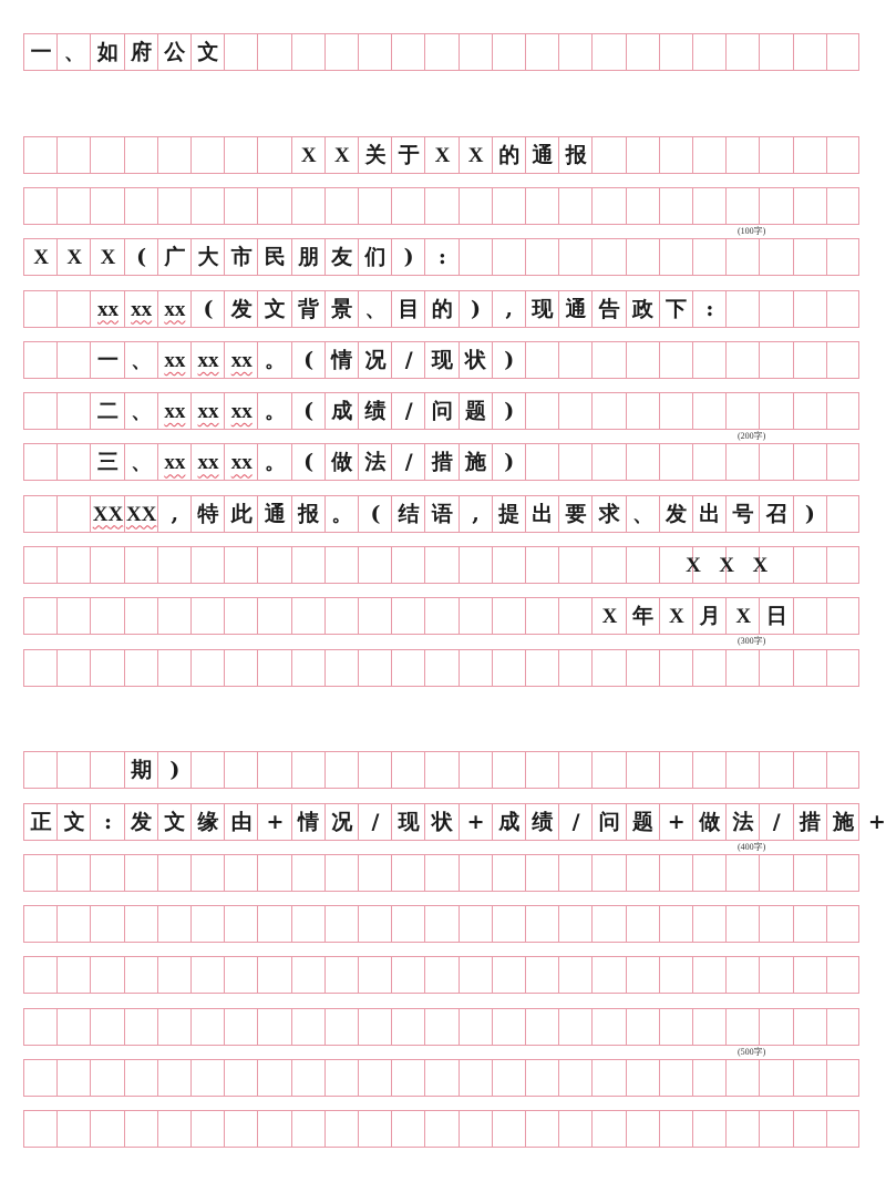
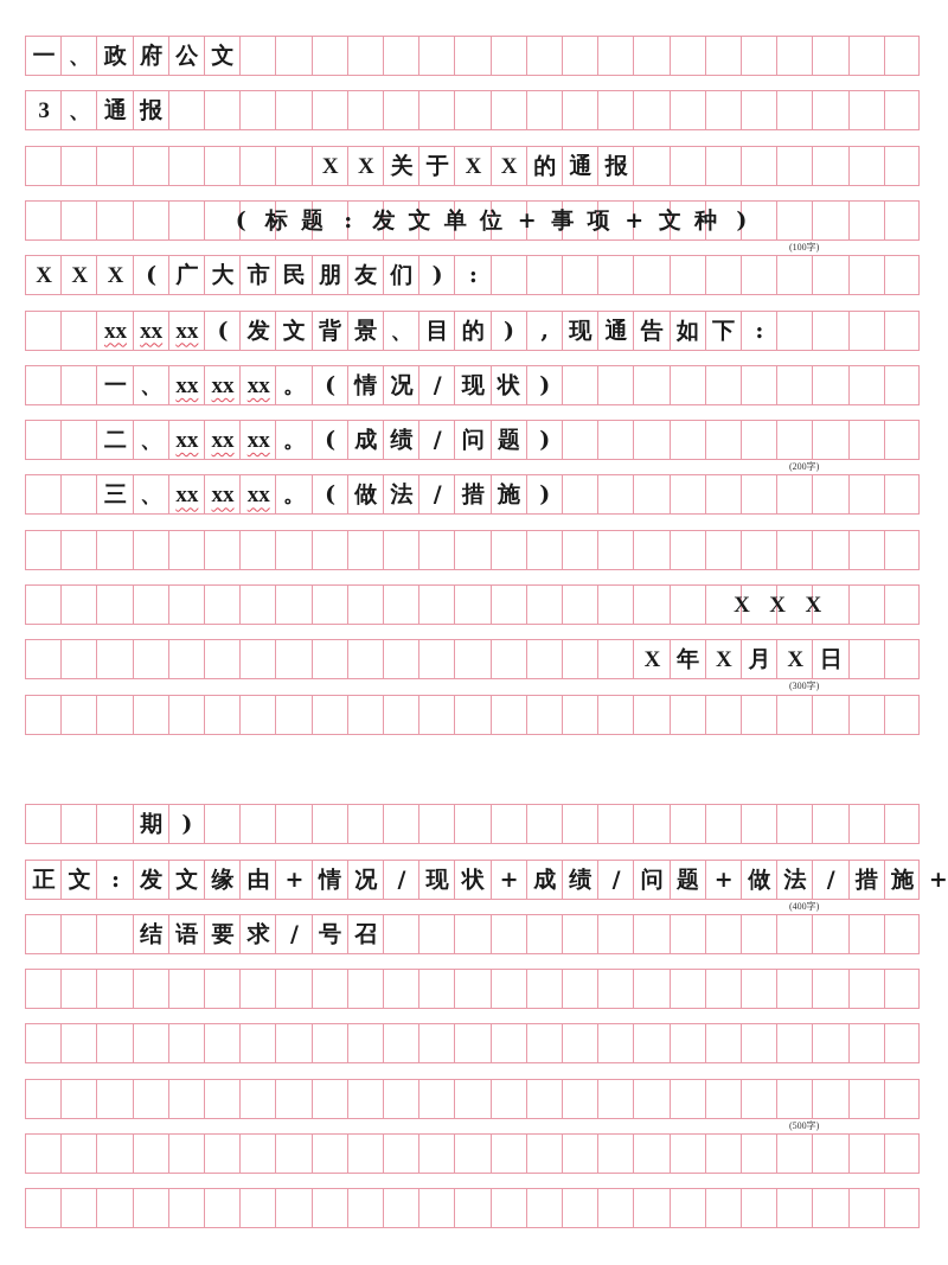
- 一 、 如 府 公 文
+ 一 、 政 府 公 文
+ 3 、 通 报
  X X 关 于 X X 的 通 报
+ ( 标 题 : 发 文 单 位 + 事 项 + 文 种 )
  X X X ( 广 大 市 民 朋 友 们 ) :
- xx xx xx ( 发 文 背 景 、 目 的 ) , 现 通 告 政 下 :
+ xx xx xx ( 发 文 背 景 、 目 的 ) , 现 通 告 如 下 :
  一 、 xx xx xx 。 ( 情 况 / 现 状 )
  二 、 xx xx xx 。 ( 成 绩 / 问 题 )
  三 、 xx xx xx 。 ( 做 法 / 措 施 )
- XX XX , 特 此 通 报 。 ( 结 语 , 提 出 要 求 、 发 出 号 召 )
  X X X
  X 年 X 月 X 日
  期 )
  正 文 : 发 文 缘 由 + 情 况 / 现 状 + 成 绩 / 问 题 + 做 法 / 措 施 +
+ 结 语 要 求 / 号 召
  (100字)
  (200字)
  (300字)
  (400字)
  (500字)
